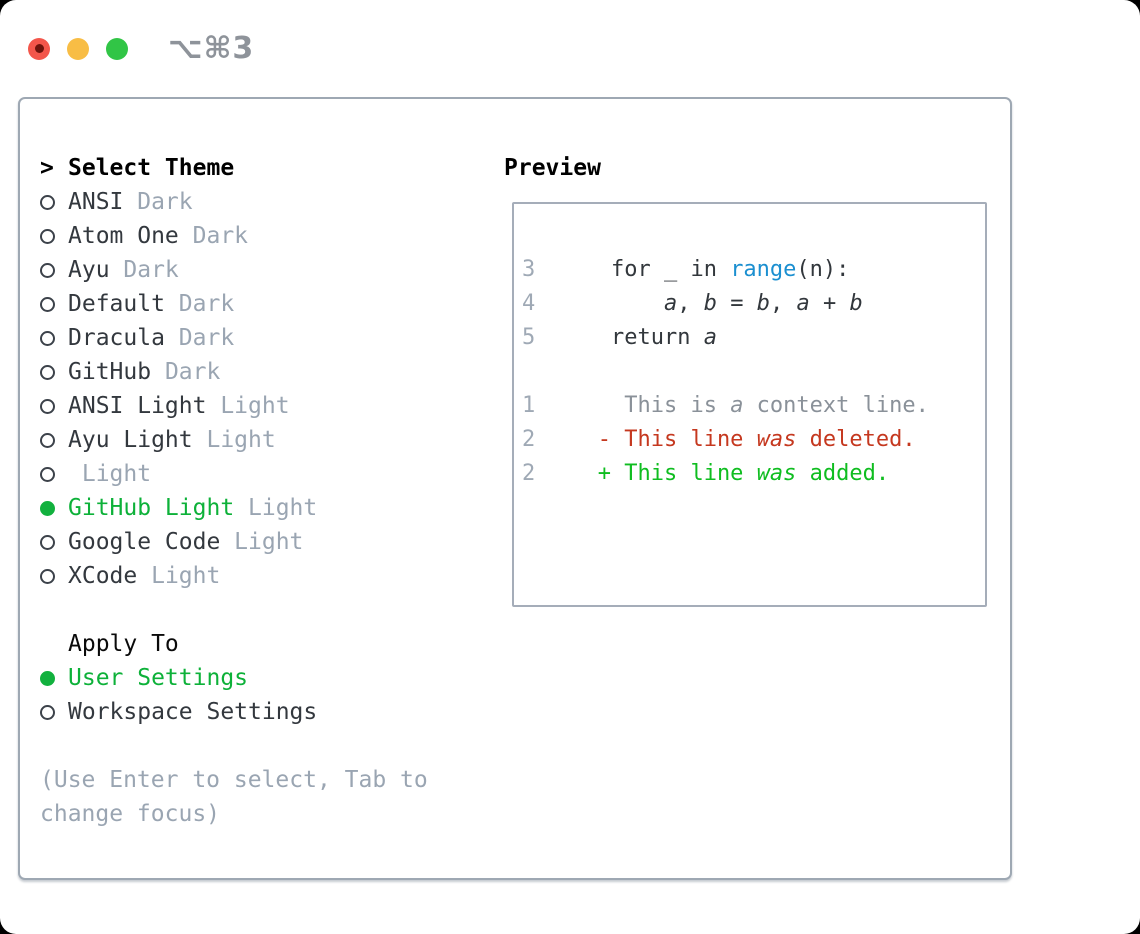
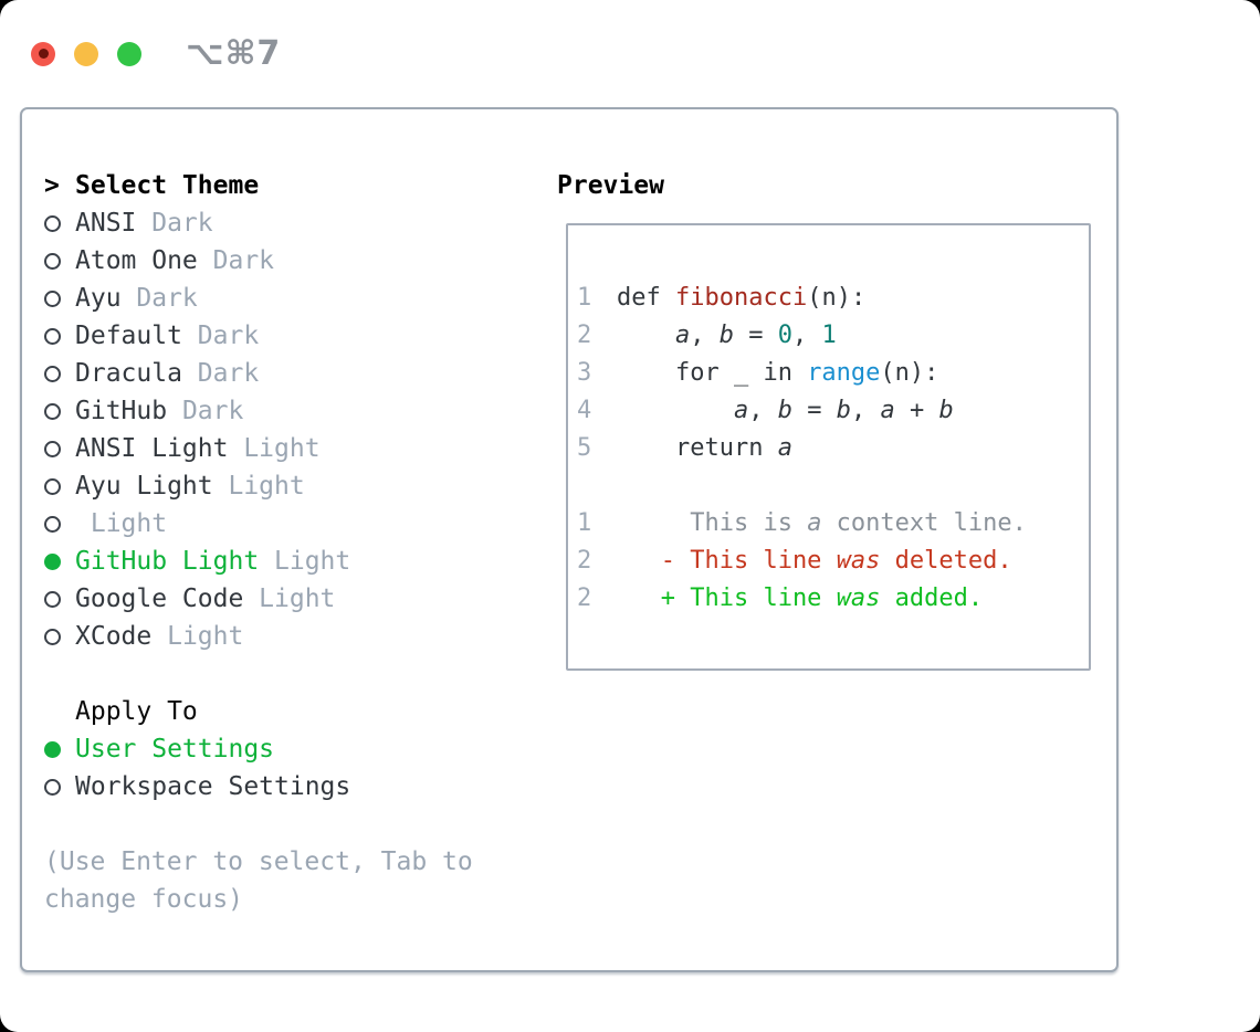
- ⌥⌘3
+ ⌥⌘7
  >
  Select Theme
  ANSI
  Dark
  Atom One
  Dark
  Ayu
  Dark
  Default
  Dark
  Dracula
  Dark
  GitHub
  Dark
  ANSI Light
  Light
  Ayu Light
  Light
  Light
  GitHub Light
  Light
  Google Code
  Light
  XCode
  Light
  Apply To
  User Settings
  Workspace Settings
  (Use Enter to select, Tab to change focus)
  Preview
+ 1 def fibonacci(n):
+ 2 a, b = 0, 1
  3 for _ in range(n):
  4 a, b = b, a + b
  5 return a
  1 This is a context line.
  2 - This line was deleted.
  2 + This line was added.
